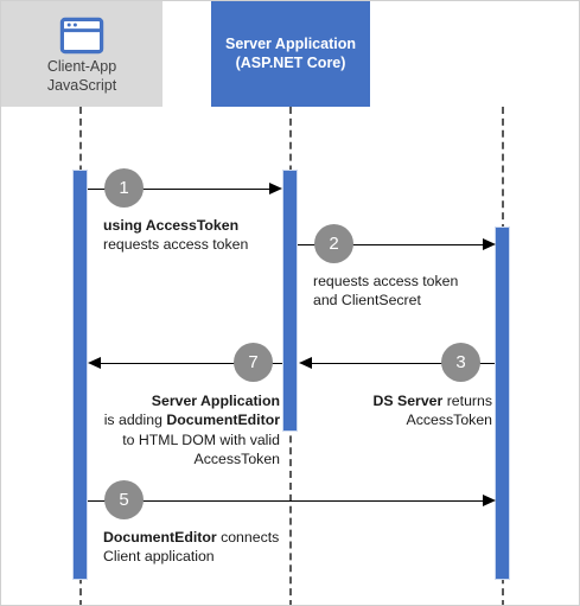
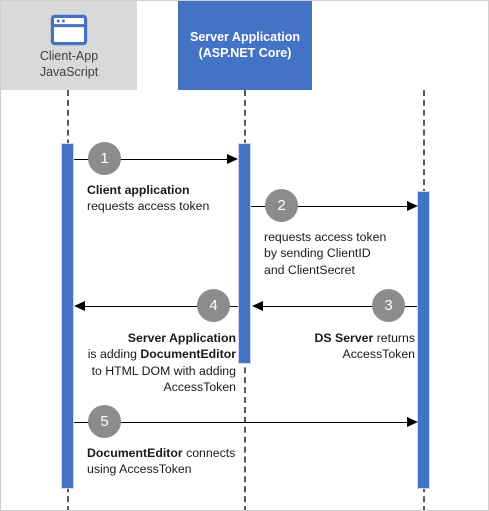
  Client-App
  JavaScript
  Server Application
  (ASP.NET Core)
  1
- using AccessToken
+ Client application
  requests access token
  2
  requests access token
+ by sending ClientID
  and ClientSecret
  3
  DS Server returns
  AccessToken
- 7
+ 4
  Server Application
  is adding DocumentEditor
- to HTML DOM with valid
+ to HTML DOM with adding
  AccessToken
  5
  DocumentEditor connects
- Client application
+ using AccessToken
